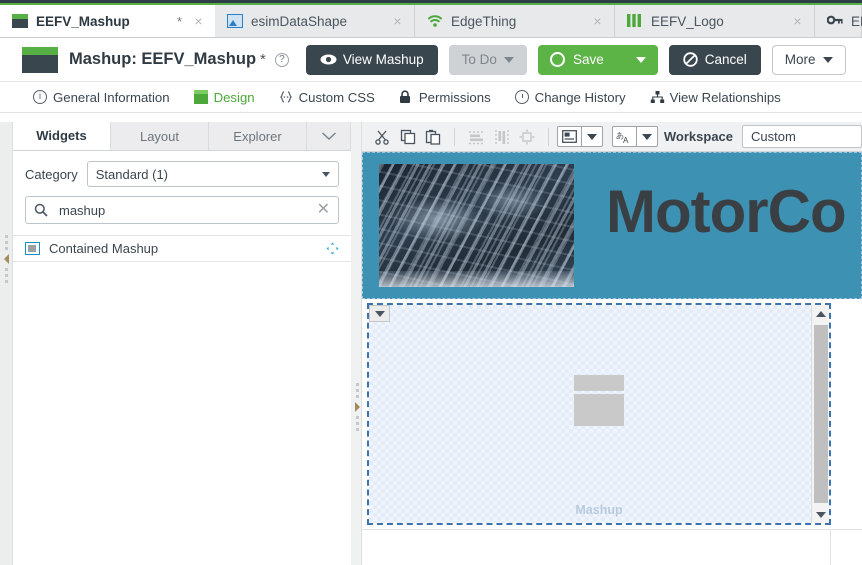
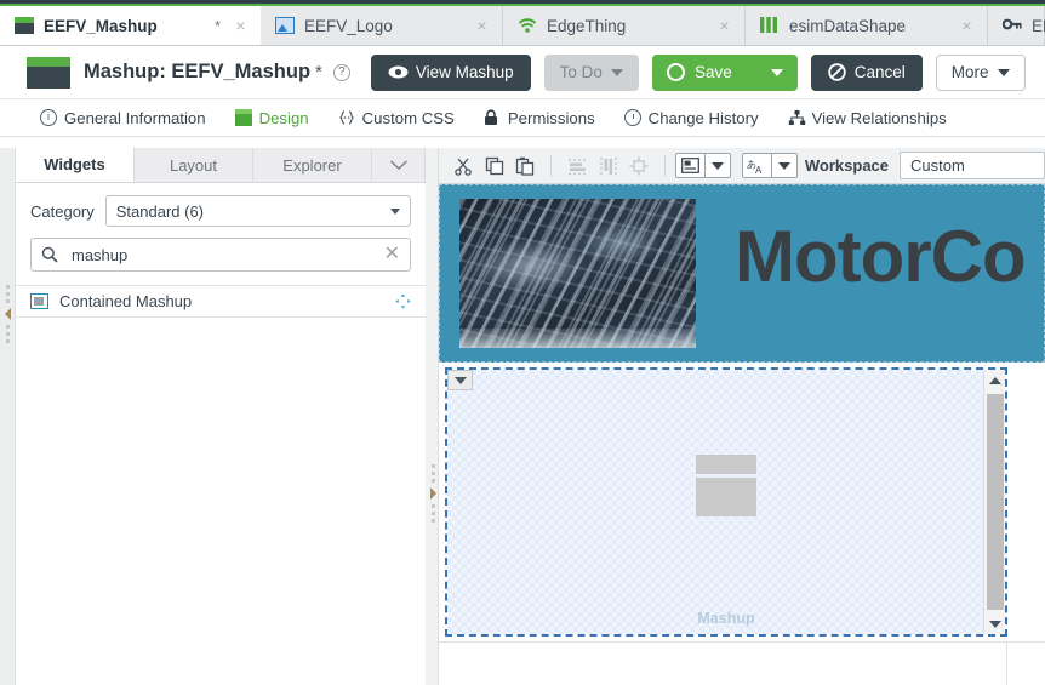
  EEFV_Mashup
  *
  ×
- esimDataShape
+ EEFV_Logo
  ×
  EdgeThing
  ×
- EEFV_Logo
+ esimDataShape
  ×
  Mashup: EEFV_Mashup
  *
  ?
  View Mashup
  To Do
  Save
  Cancel
  More
  i
  General Information
  Design
  Custom CSS
  Permissions
  Change History
  View Relationships
  Widgets
  Layout
  Explorer
  Category
- Standard (1)
+ Standard (6)
  mashup
  ✕
  Contained Mashup
  あ
  A
  Workspace
  Custom
  MotorCo
  Mashup
